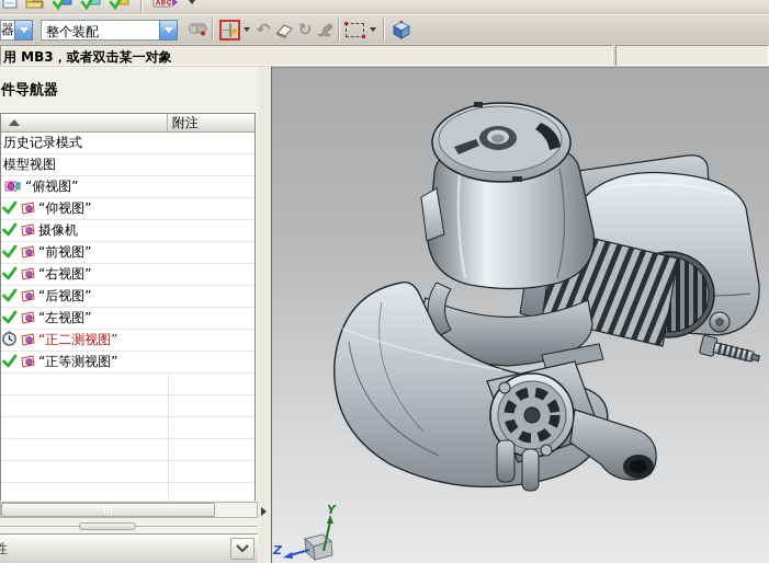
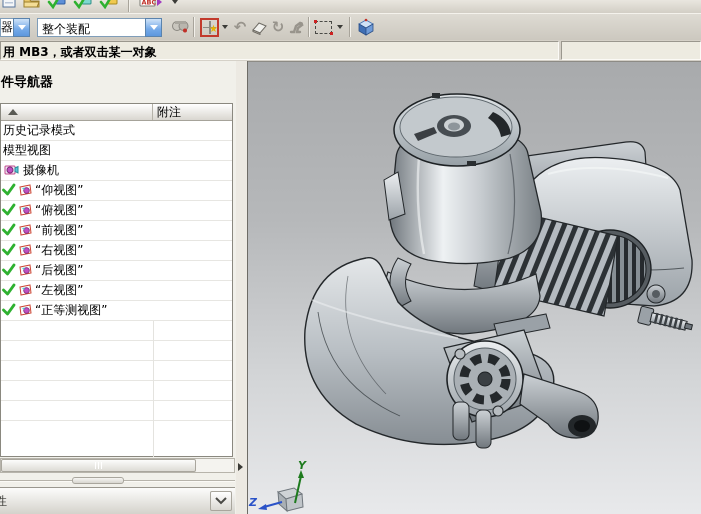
  ABC
  器
  整个装配
  ★
  ↶
  ↻
  用 MB3，或者双击某一对象
  件导航器
  附注
  历史记录模式
  模型视图
- “俯视图”
+ 摄像机
  “仰视图”
- 摄像机
+ “俯视图”
  “前视图”
  “右视图”
  “后视图”
  “左视图”
- “正二测视图”
  “正等测视图”
  性
  Y
  Z
